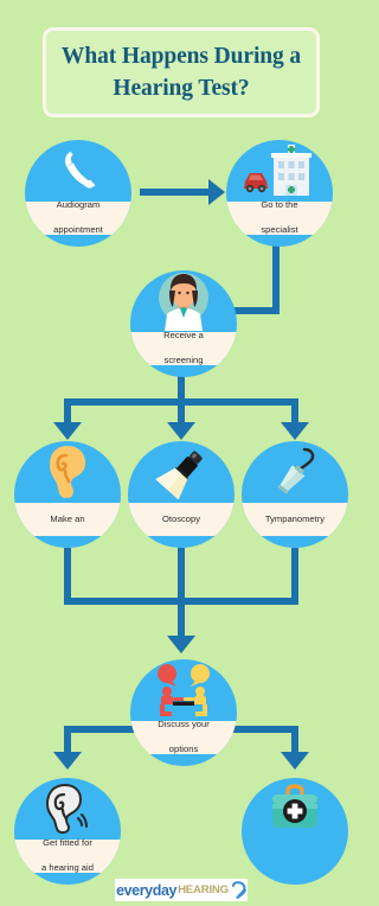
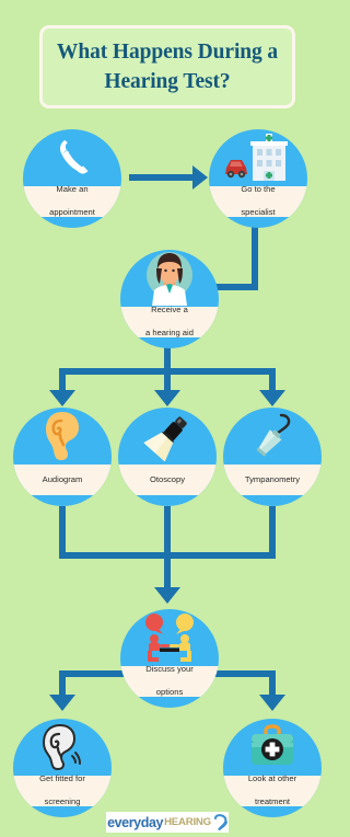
  What Happens During a
  Hearing Test?
- Audiogram
+ Make an
  appointment
  Go to the
  specialist
  Receive a
- screening
+ a hearing aid
- Make an
+ Audiogram
  Otoscopy
  Tympanometry
  Discuss your
  options
  Get fitted for
- a hearing aid
+ screening
+ Look at other
+ treatment
  everyday
  HEARING
